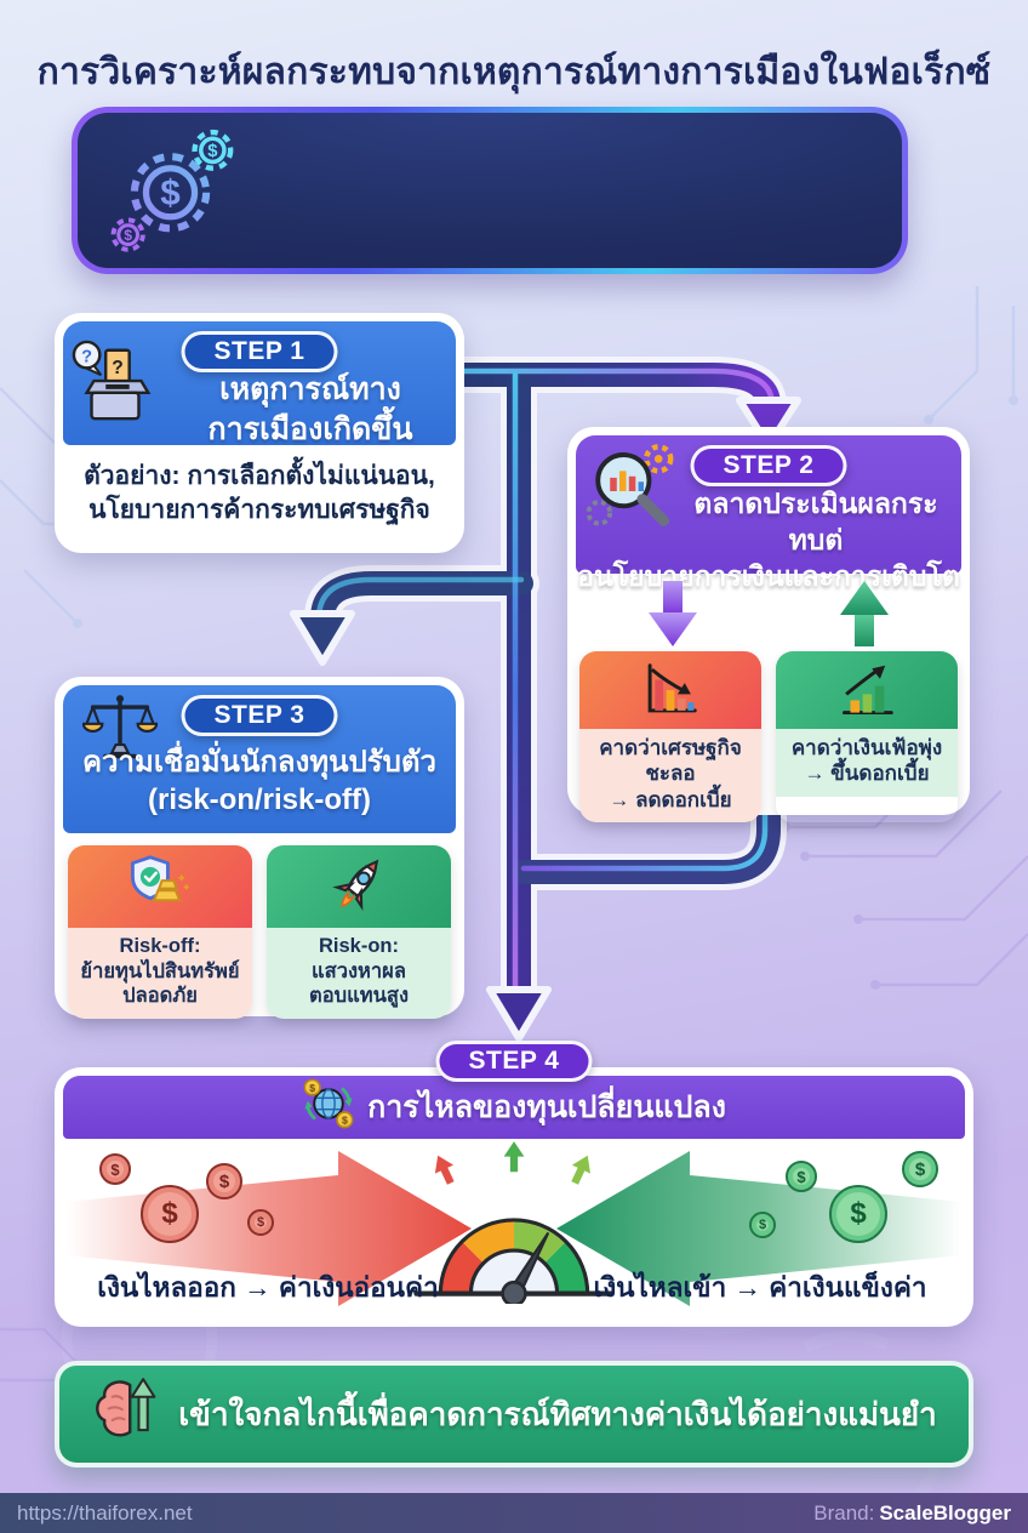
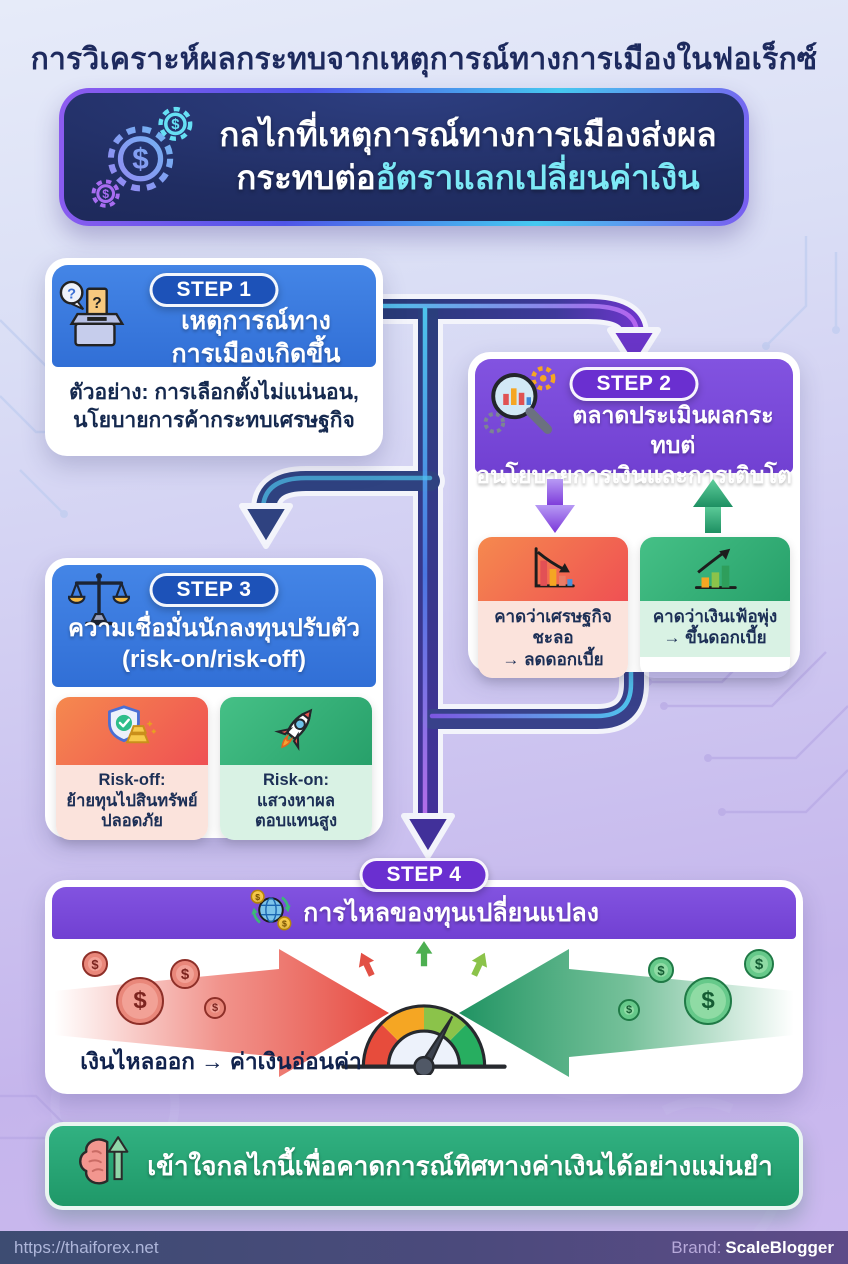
  การวิเคราะห์ผลกระทบจากเหตุการณ์ทางการเมืองในฟอเร็กซ์
  $
  $
  $
+ กลไกที่เหตุการณ์ทางการเมืองส่งผล
+ กระทบต่ออัตราแลกเปลี่ยนค่าเงิน
  ?
  ?
  STEP 1
  เหตุการณ์ทาง
  การเมืองเกิดขึ้น
  ตัวอย่าง: การเลือกตั้งไม่แน่นอน,
  นโยบายการค้ากระทบเศรษฐกิจ
  STEP 2
  ตลาดประเมินผลกระทบต่
  อนโยบายการเงินและการเติบโต
  คาดว่าเศรษฐกิจชะลอ
  → ลดดอกเบี้ย
  คาดว่าเงินเฟ้อพุ่ง
  → ขึ้นดอกเบี้ย
  STEP 3
  ความเชื่อมั่นนักลงทุนปรับตัว
  (risk-on/risk-off)
  Risk-off:
  ย้ายทุนไปสินทรัพย์
  ปลอดภัย
  Risk-on:
  แสวงหาผล
  ตอบแทนสูง
  STEP 4
  $
  $
  การไหลของทุนเปลี่ยนแปลง
  $
  $
  $
  $
  $
  $
  $
  $
  เงินไหลออก → ค่าเงินอ่อนค่า
- เงินไหลเข้า → ค่าเงินแข็งค่า
  เข้าใจกลไกนี้เพื่อคาดการณ์ทิศทางค่าเงินได้อย่างแม่นยำ
  https://thaiforex.net
  Brand: ScaleBlogger
